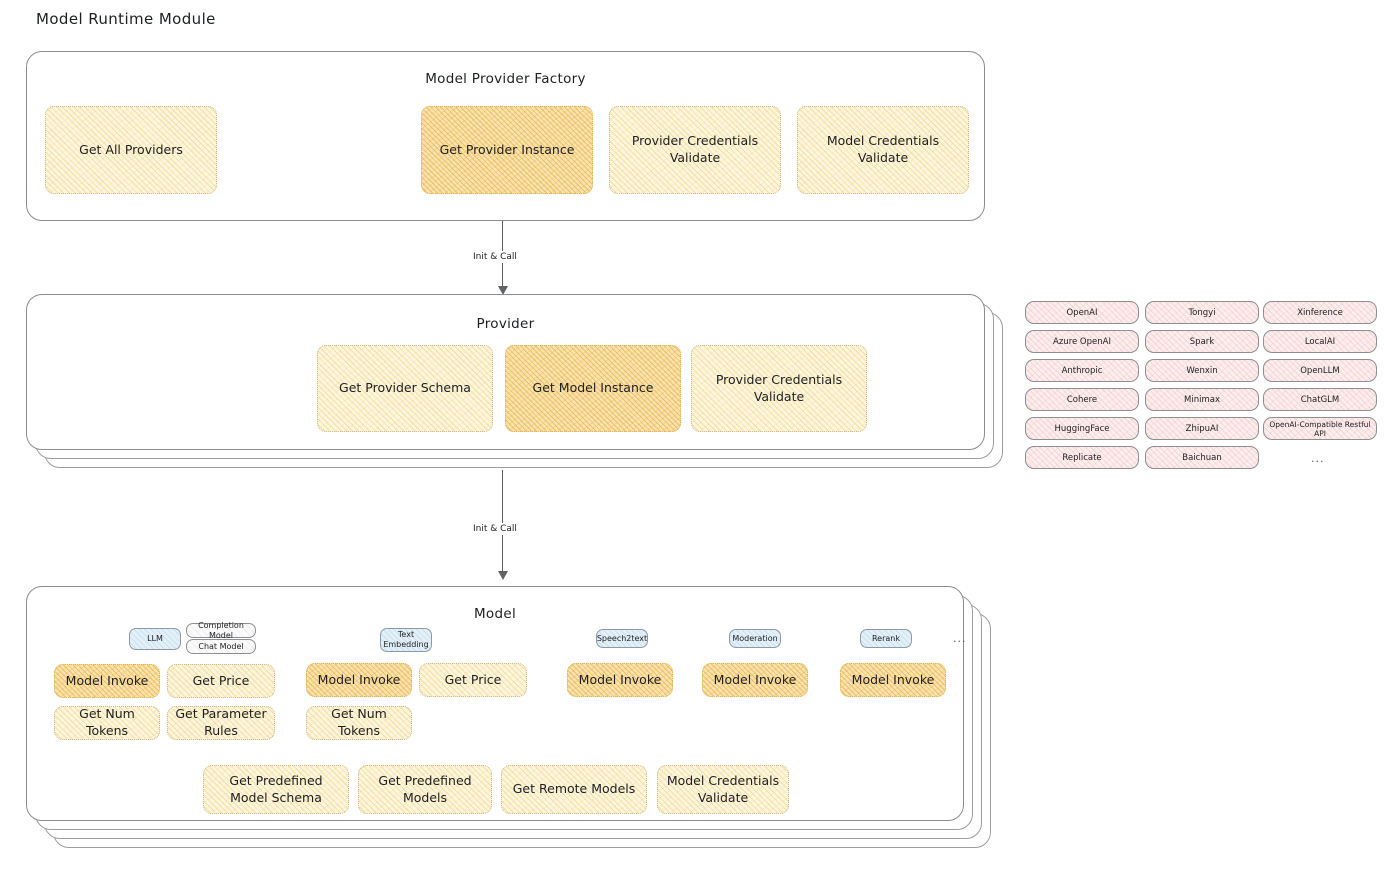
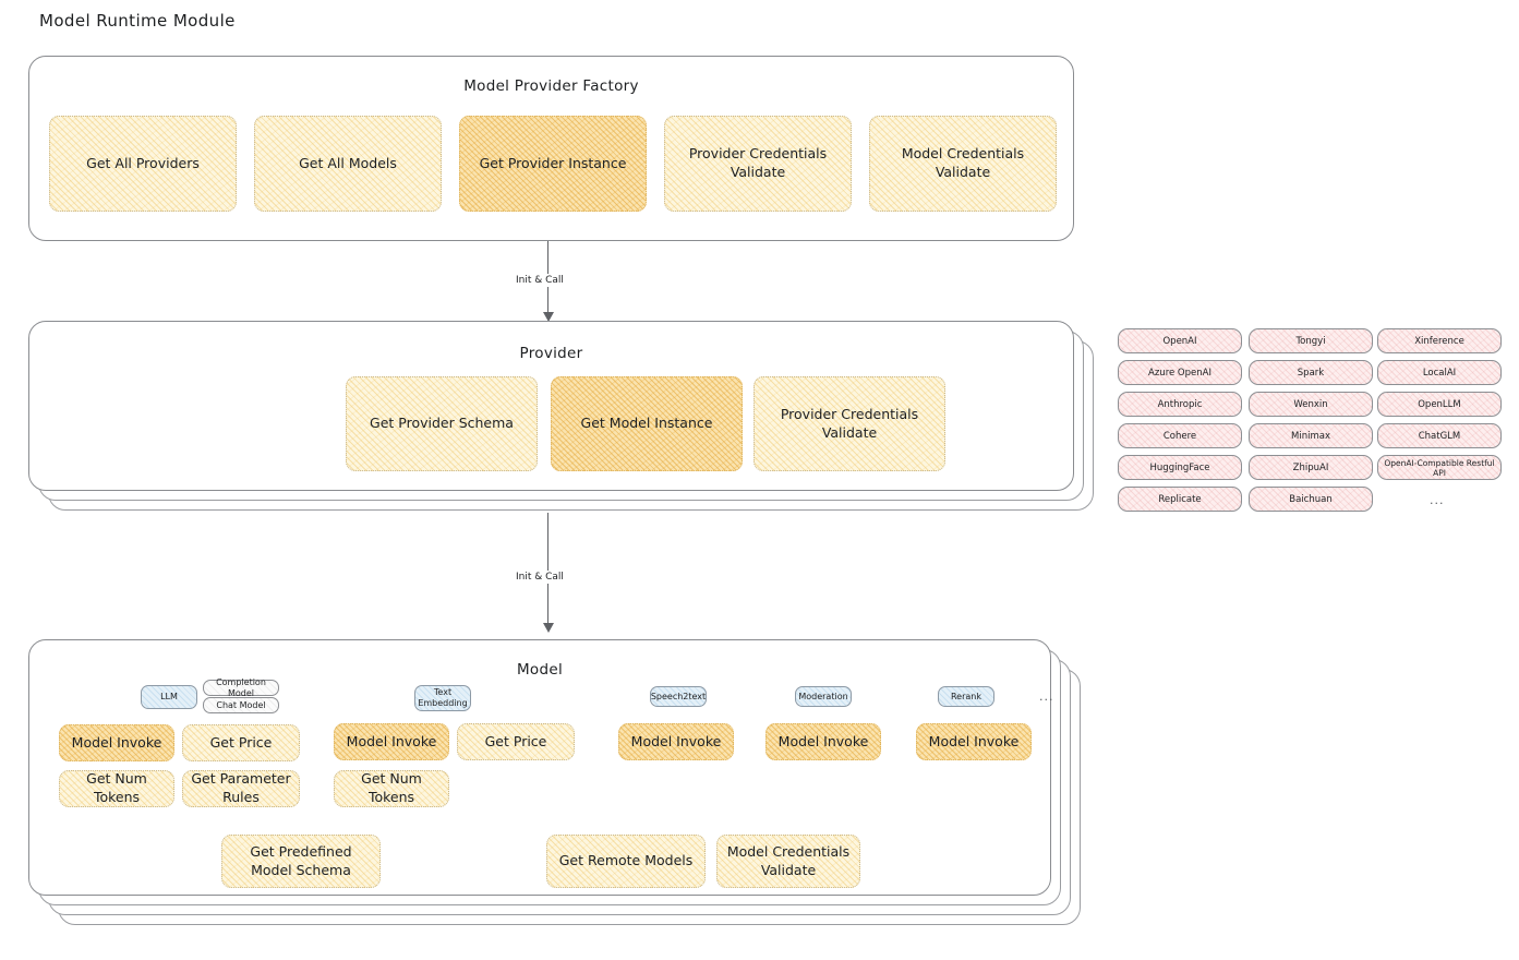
  Model Runtime Module
  Model Provider Factory
  Get All Providers
+ Get All Models
  Get Provider Instance
  Provider Credentials Validate
  Model Credentials Validate
  Init & Call
  Provider
  Get Provider Schema
  Get Model Instance
  Provider Credentials Validate
  OpenAI
  Azure OpenAI
  Anthropic
  Cohere
  HuggingFace
  Replicate
  Tongyi
  Spark
  Wenxin
  Minimax
  ZhipuAI
  Baichuan
  Xinference
  LocalAI
  OpenLLM
  ChatGLM
  OpenAI-Compatible Restful API
  ...
  Init & Call
  Model
  LLM
  Completion Model
  Chat Model
  Model Invoke
  Get Price
  Get Num Tokens
  Get Parameter Rules
  Text Embedding
  Model Invoke
  Get Price
  Get Num Tokens
  Speech2text
  Model Invoke
  Moderation
  Model Invoke
  Rerank
  Model Invoke
  ...
  Get Predefined Model Schema
- Get Predefined Models
  Get Remote Models
  Model Credentials Validate
